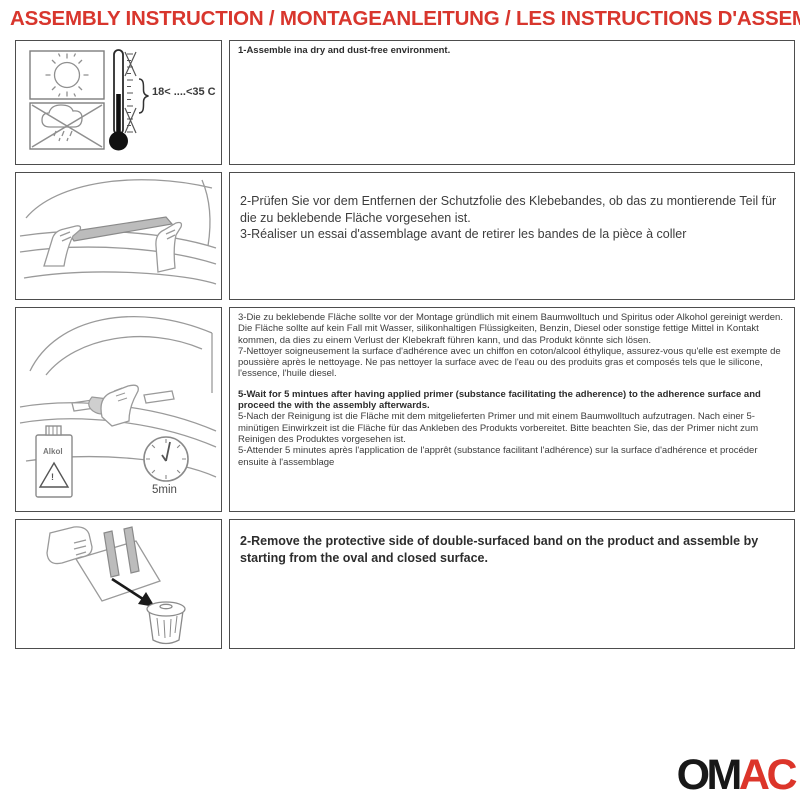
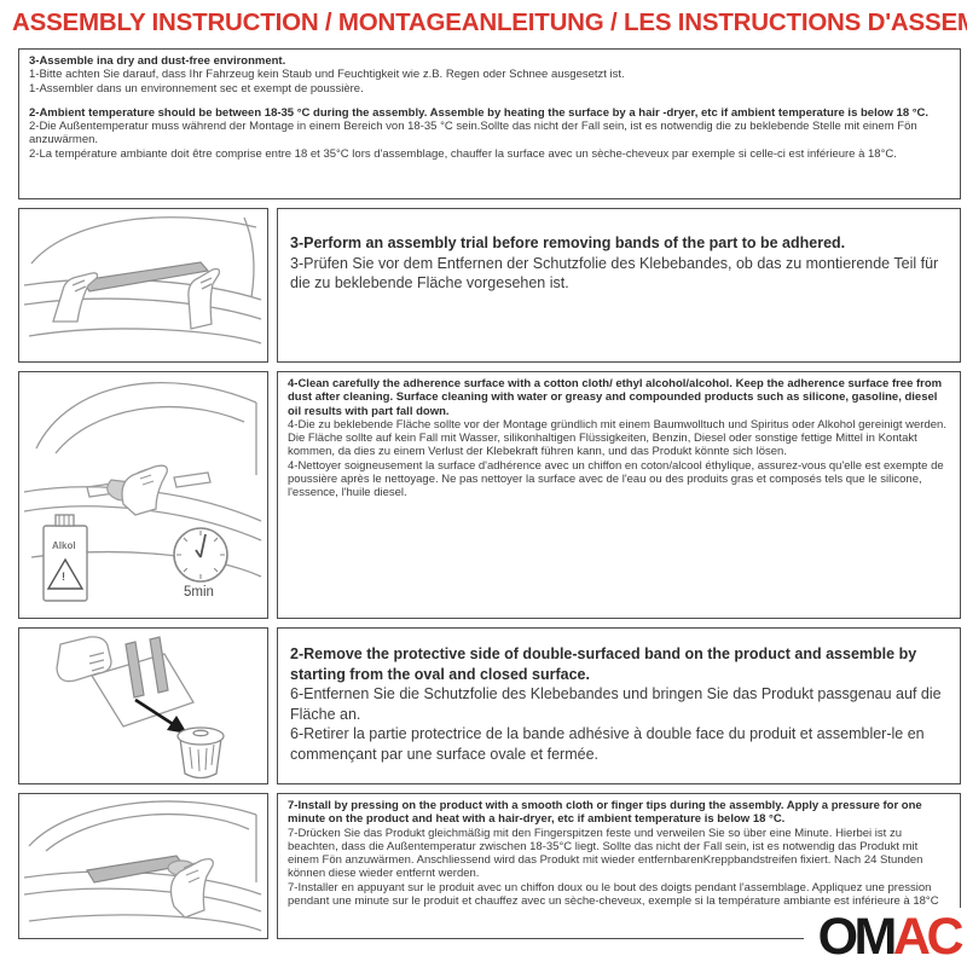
  ASSEMBLY INSTRUCTION / MONTAGEANLEITUNG / LES INSTRUCTIONS D'ASSE
- 18< ....<35 C
- 1-Assemble ina dry and dust-free environment.
+ 3-Assemble ina dry and dust-free environment.
+ 1-Bitte achten Sie darauf, dass Ihr Fahrzeug kein Staub und Feuchtigkeit wie z.B. Regen oder Schnee ausgesetzt ist.
+ 1-Assembler dans un environnement sec et exempt de poussière.
+ 2-Ambient temperature should be between 18-35 °C during the assembly. Assemble by heating the surface by a hair -dryer, etc if ambient temperature is below 18 °C.
+ 2-Die Außentemperatur muss während der Montage in einem Bereich von 18-35 °C sein.Sollte das nicht der Fall sein, ist es notwendig die zu beklebende Stelle mit einem Fön anzuwärmen.
+ 2-La température ambiante doit être comprise entre 18 et 35°C lors d'assemblage, chauffer la surface avec un sèche-cheveux par exemple si celle-ci est inférieure à 18°C.
+ 3-Perform an assembly trial before removing bands of the part to be adhered.
- 2-Prüfen Sie vor dem Entfernen der Schutzfolie des Klebebandes, ob das zu montierende Teil für die zu beklebende Fläche vorgesehen ist.
+ 3-Prüfen Sie vor dem Entfernen der Schutzfolie des Klebebandes, ob das zu montierende Teil für die zu beklebende Fläche vorgesehen ist.
- 3-Réaliser un essai d'assemblage avant de retirer les bandes de la pièce à coller
  Alkol
  !
  5min
+ 4-Clean carefully the adherence surface with a cotton cloth/ ethyl alcohol/alcohol. Keep the adherence surface free from dust after cleaning. Surface cleaning with water or greasy and compounded products such as silicone, gasoline, diesel oil results with part fall down.
- 3-Die zu beklebende Fläche sollte vor der Montage gründlich mit einem Baumwolltuch und Spiritus oder Alkohol gereinigt werden. Die Fläche sollte auf kein Fall mit Wasser, silikonhaltigen Flüssigkeiten, Benzin, Diesel oder sonstige fettige Mittel in Kontakt kommen, da dies zu einem Verlust der Klebekraft führen kann, und das Produkt könnte sich lösen.
+ 4-Die zu beklebende Fläche sollte vor der Montage gründlich mit einem Baumwolltuch und Spiritus oder Alkohol gereinigt werden. Die Fläche sollte auf kein Fall mit Wasser, silikonhaltigen Flüssigkeiten, Benzin, Diesel oder sonstige fettige Mittel in Kontakt kommen, da dies zu einem Verlust der Klebekraft führen kann, und das Produkt könnte sich lösen.
- 7-Nettoyer soigneusement la surface d'adhérence avec un chiffon en coton/alcool éthylique, assurez-vous qu'elle est exempte de poussière après le nettoyage. Ne pas nettoyer la surface avec de l'eau ou des produits gras et composés tels que le silicone, l'essence, l'huile diesel.
+ 4-Nettoyer soigneusement la surface d'adhérence avec un chiffon en coton/alcool éthylique, assurez-vous qu'elle est exempte de poussière après le nettoyage. Ne pas nettoyer la surface avec de l'eau ou des produits gras et composés tels que le silicone, l'essence, l'huile diesel.
- 5-Wait for 5 mintues after having applied primer (substance facilitating the adherence) to the adherence surface and proceed the with the assembly afterwards.
- 5-Nach der Reinigung ist die Fläche mit dem mitgelieferten Primer und mit einem Baumwolltuch aufzutragen. Nach einer 5-minütigen Einwirkzeit ist die Fläche für das Ankleben des Produkts vorbereitet. Bitte beachten Sie, das der Primer nicht zum Reinigen des Produktes vorgesehen ist.
- 5-Attender 5 minutes après l'application de l'apprêt (substance facilitant l'adhérence) sur la surface d'adhérence et procéder ensuite à l'assemblage
  2-Remove the protective side of double-surfaced band on the product and assemble by starting from the oval and closed surface.
+ 6-Entfernen Sie die Schutzfolie des Klebebandes und bringen Sie das Produkt passgenau auf die Fläche an.
+ 6-Retirer la partie protectrice de la bande adhésive à double face du produit et assembler-le en commençant par une surface ovale et fermée.
+ 7-Install by pressing on the product with a smooth cloth or finger tips during the assembly. Apply a pressure for one minute on the product and heat with a hair-dryer, etc if ambient temperature is below 18 °C.
+ 7-Drücken Sie das Produkt gleichmäßig mit den Fingerspitzen feste und verweilen Sie so über eine Minute. Hierbei ist zu beachten, dass die Außentemperatur zwischen 18-35°C liegt. Sollte das nicht der Fall sein, ist es notwendig das Produkt mit einem Fön anzuwärmen. Anschliessend wird das Produkt mit wieder entfernbarenKreppbandstreifen fixiert. Nach 24 Stunden können diese wieder entfernt werden.
+ 7-Installer en appuyant sur le produit avec un chiffon doux ou le bout des doigts pendant l'assemblage. Appliquez une pression pendant une minute sur le produit et chauffez avec un sèche-cheveux, exemple si la température ambiante est inférieure à 18°C
  OMAC
